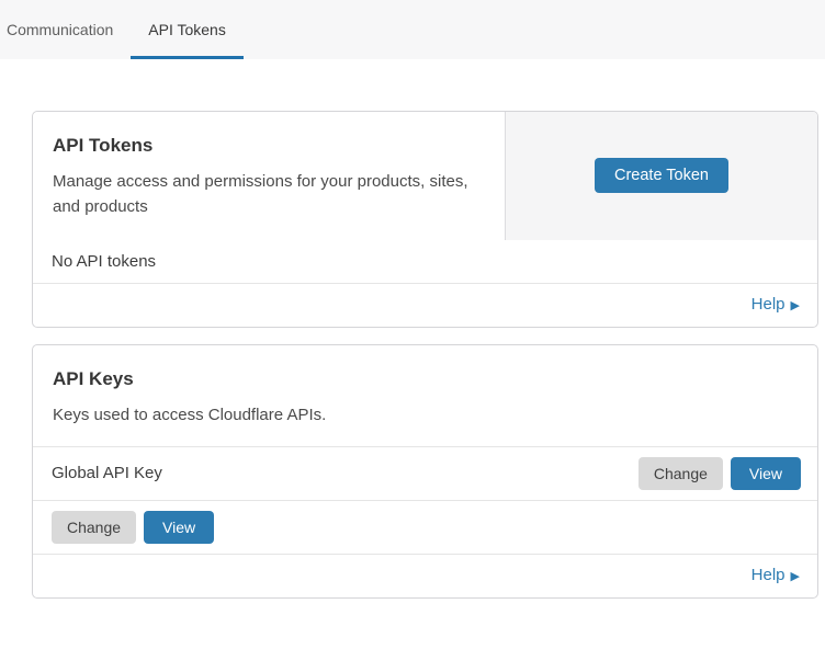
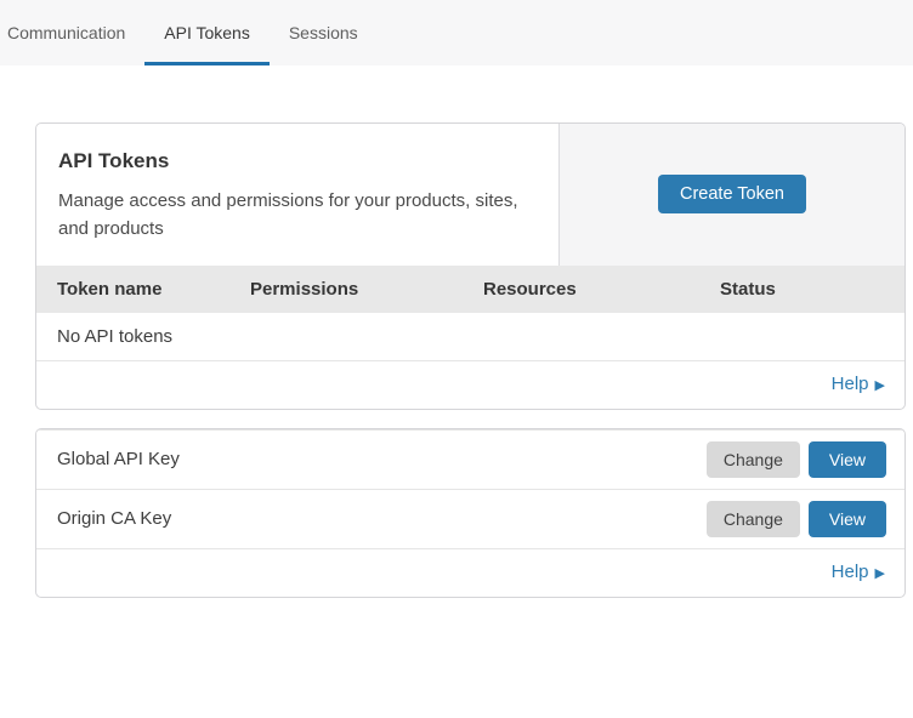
  Communication
  API Tokens
+ Sessions
  API Tokens
  Manage access and permissions for your products, sites, and products
  Create Token
+ Token name
+ Permissions
+ Resources
+ Status
  No API tokens
  Help ▶
- API Keys
- Keys used to access Cloudflare APIs.
  Global API Key
  Change
  View
+ Origin CA Key
  Change
  View
  Help ▶
